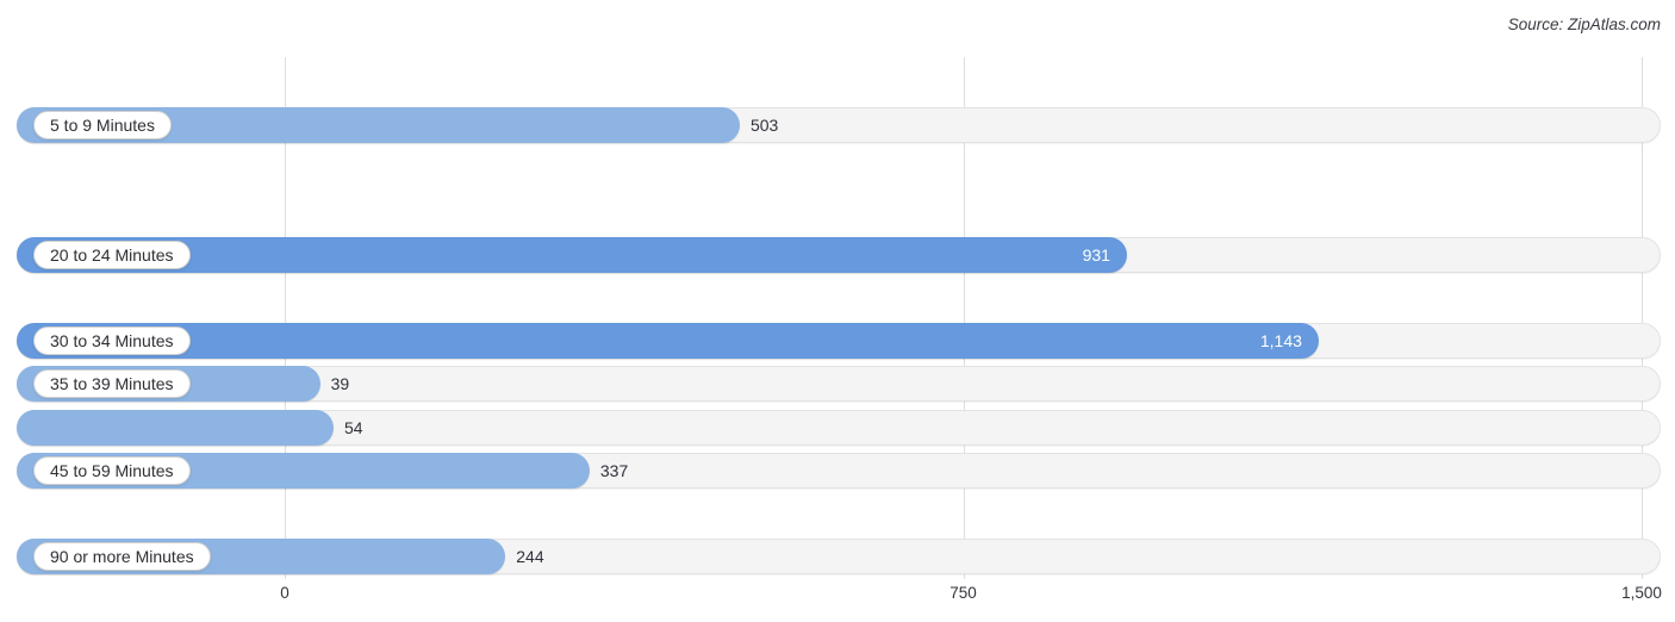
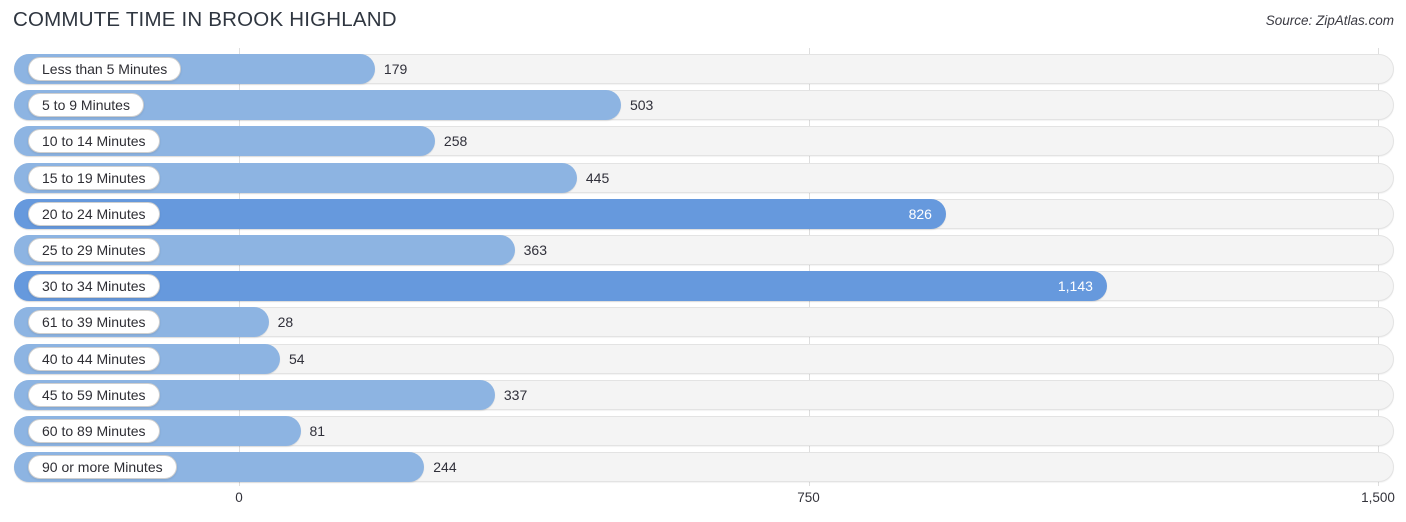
+ COMMUTE TIME IN BROOK HIGHLAND
  Source: ZipAtlas.com
+ Less than 5 Minutes
+ 179
  5 to 9 Minutes
  503
+ 10 to 14 Minutes
+ 258
+ 15 to 19 Minutes
+ 445
  20 to 24 Minutes
- 931
+ 826
+ 25 to 29 Minutes
+ 363
  30 to 34 Minutes
  1,143
- 35 to 39 Minutes
+ 61 to 39 Minutes
- 39
+ 28
+ 40 to 44 Minutes
  54
  45 to 59 Minutes
  337
+ 60 to 89 Minutes
+ 81
  90 or more Minutes
  244
  0
  750
  1,500
